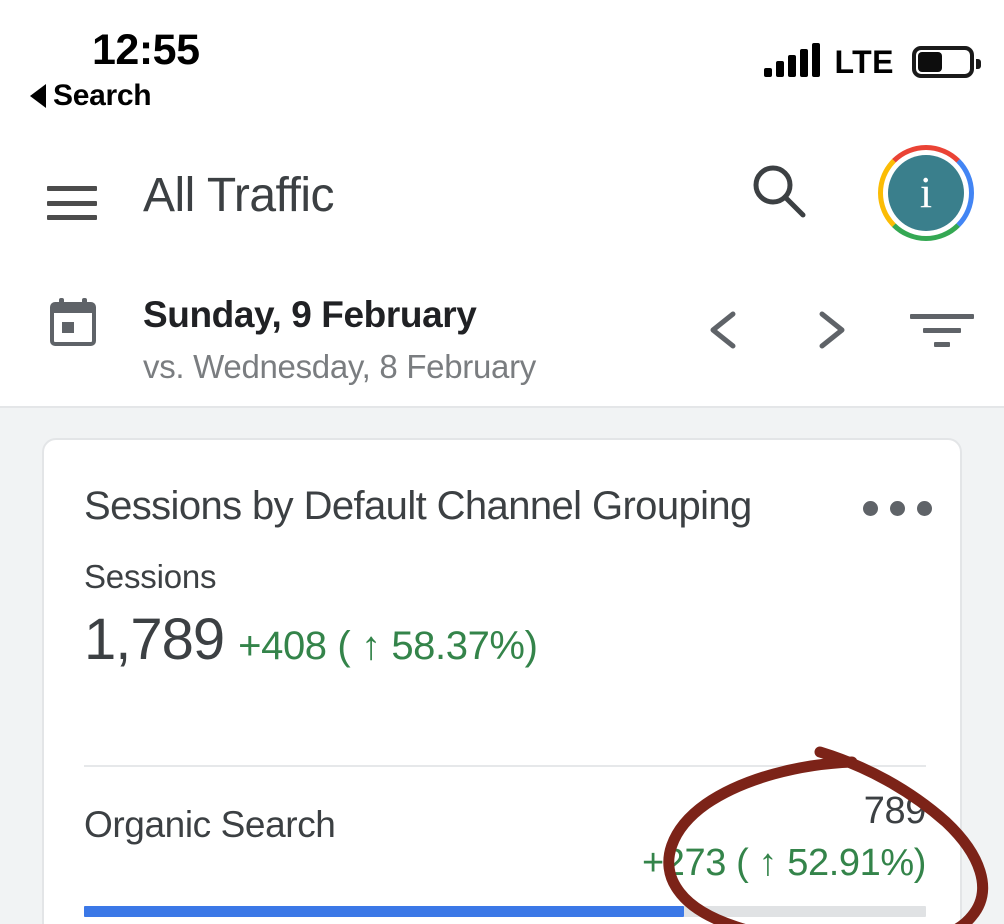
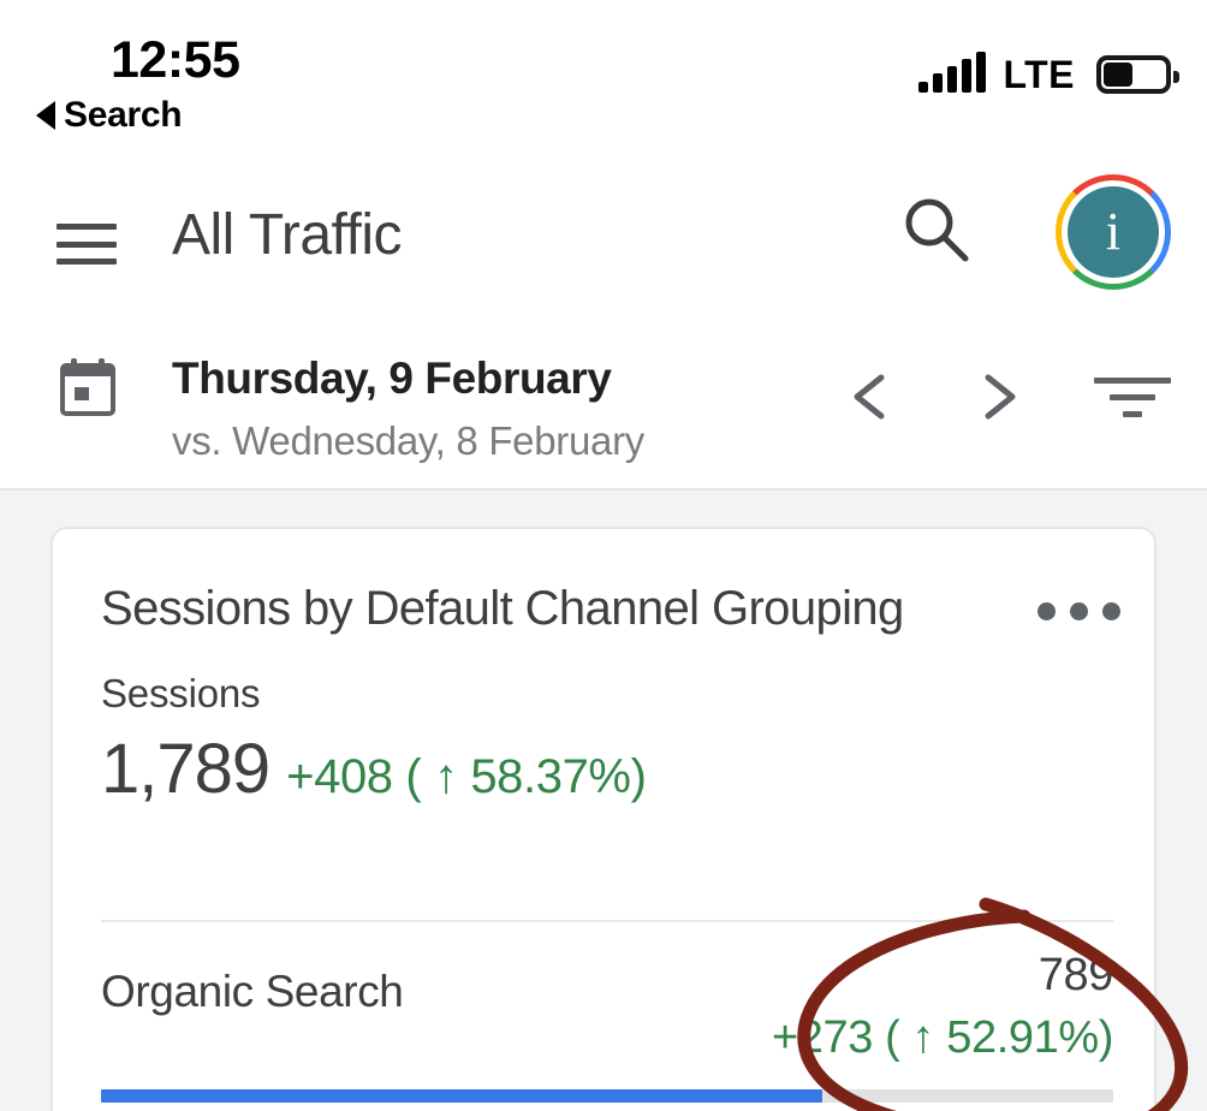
  12:55
  Search
  LTE
  All Traffic
- Sunday, 9 February
+ Thursday, 9 February
  vs. Wednesday, 8 February
  i
  Sessions by Default Channel Grouping
  Sessions
  1,789
  +408 ( ↑ 58.37%)
  Organic Search
  789
  +73 ( ↑ 52.91%)
